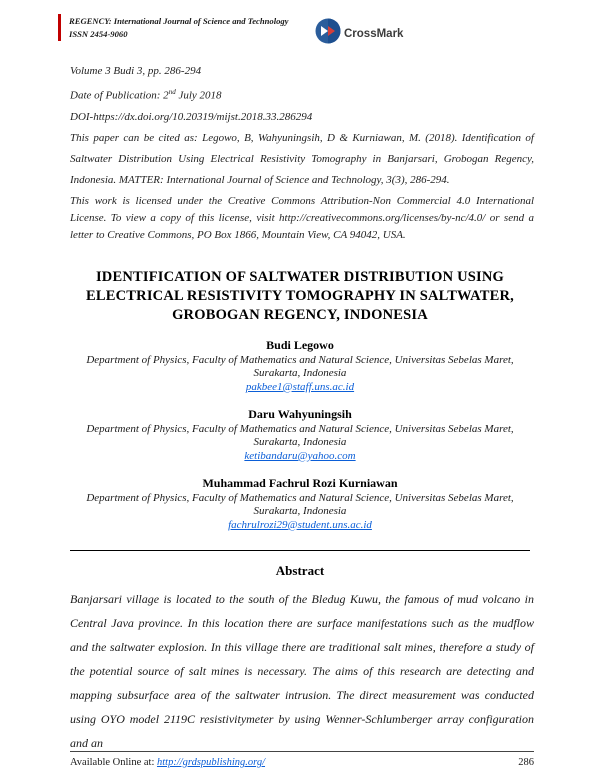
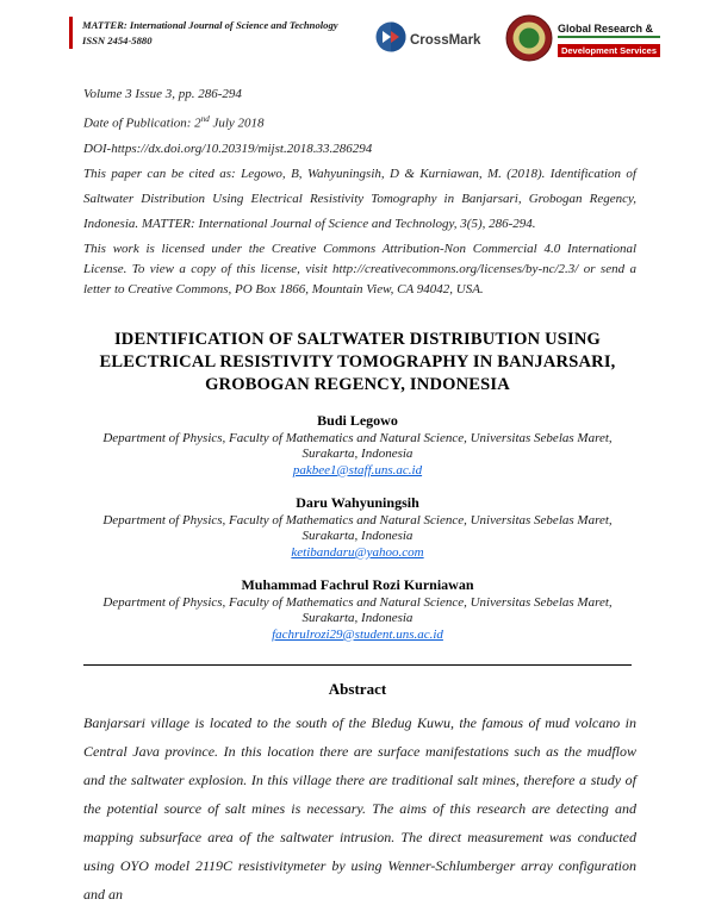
- REGENCY: International Journal of Science and Technology
+ MATTER: International Journal of Science and Technology
- ISSN 2454-9060
+ ISSN 2454-5880
  CrossMark
+ Global Research &
+ Development Services
- Volume 3 Budi 3, pp. 286-294
+ Volume 3 Issue 3, pp. 286-294
  Date of Publication: 2nd July 2018
  DOI-https://dx.doi.org/10.20319/mijst.2018.33.286294
- This paper can be cited as: Legowo, B, Wahyuningsih, D & Kurniawan, M. (2018). Identification of Saltwater Distribution Using Electrical Resistivity Tomography in Banjarsari, Grobogan Regency, Indonesia. MATTER: International Journal of Science and Technology, 3(3), 286-294.
+ This paper can be cited as: Legowo, B, Wahyuningsih, D & Kurniawan, M. (2018). Identification of Saltwater Distribution Using Electrical Resistivity Tomography in Banjarsari, Grobogan Regency, Indonesia. MATTER: International Journal of Science and Technology, 3(5), 286-294.
- This work is licensed under the Creative Commons Attribution-Non Commercial 4.0 International License. To view a copy of this license, visit http://creativecommons.org/licenses/by-nc/4.0/ or send a letter to Creative Commons, PO Box 1866, Mountain View, CA 94042, USA.
+ This work is licensed under the Creative Commons Attribution-Non Commercial 4.0 International License. To view a copy of this license, visit http://creativecommons.org/licenses/by-nc/2.3/ or send a letter to Creative Commons, PO Box 1866, Mountain View, CA 94042, USA.
- IDENTIFICATION OF SALTWATER DISTRIBUTION USING ELECTRICAL RESISTIVITY TOMOGRAPHY IN SALTWATER, GROBOGAN REGENCY, INDONESIA
+ IDENTIFICATION OF SALTWATER DISTRIBUTION USING ELECTRICAL RESISTIVITY TOMOGRAPHY IN BANJARSARI, GROBOGAN REGENCY, INDONESIA
  Budi Legowo
  Department of Physics, Faculty of Mathematics and Natural Science, Universitas Sebelas Maret, Surakarta, Indonesia
  pakbee1@staff.uns.ac.id
  Daru Wahyuningsih
  Department of Physics, Faculty of Mathematics and Natural Science, Universitas Sebelas Maret, Surakarta, Indonesia
  ketibandaru@yahoo.com
  Muhammad Fachrul Rozi Kurniawan
  Department of Physics, Faculty of Mathematics and Natural Science, Universitas Sebelas Maret, Surakarta, Indonesia
  fachrulrozi29@student.uns.ac.id
  Abstract
  Banjarsari village is located to the south of the Bledug Kuwu, the famous of mud volcano in Central Java province. In this location there are surface manifestations such as the mudflow and the saltwater explosion. In this village there are traditional salt mines, therefore a study of the potential source of salt mines is necessary. The aims of this research are detecting and mapping subsurface area of the saltwater intrusion. The direct measurement was conducted using OYO model 2119C resistivitymeter by using Wenner-Schlumberger array configuration and an
- Available Online at: http://grdspublishing.org/
- 286
